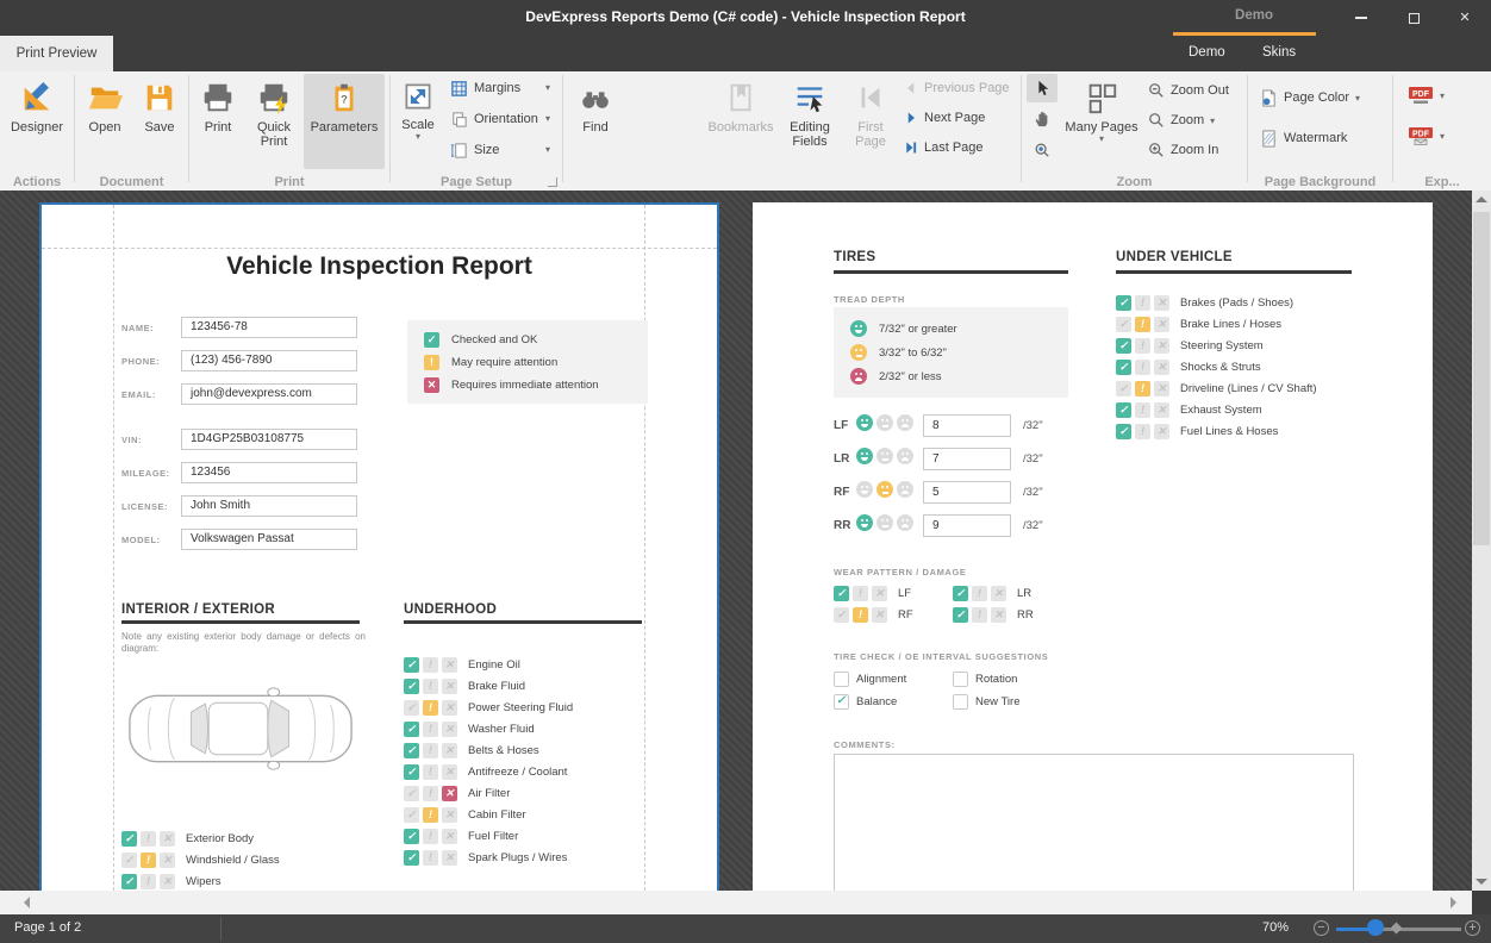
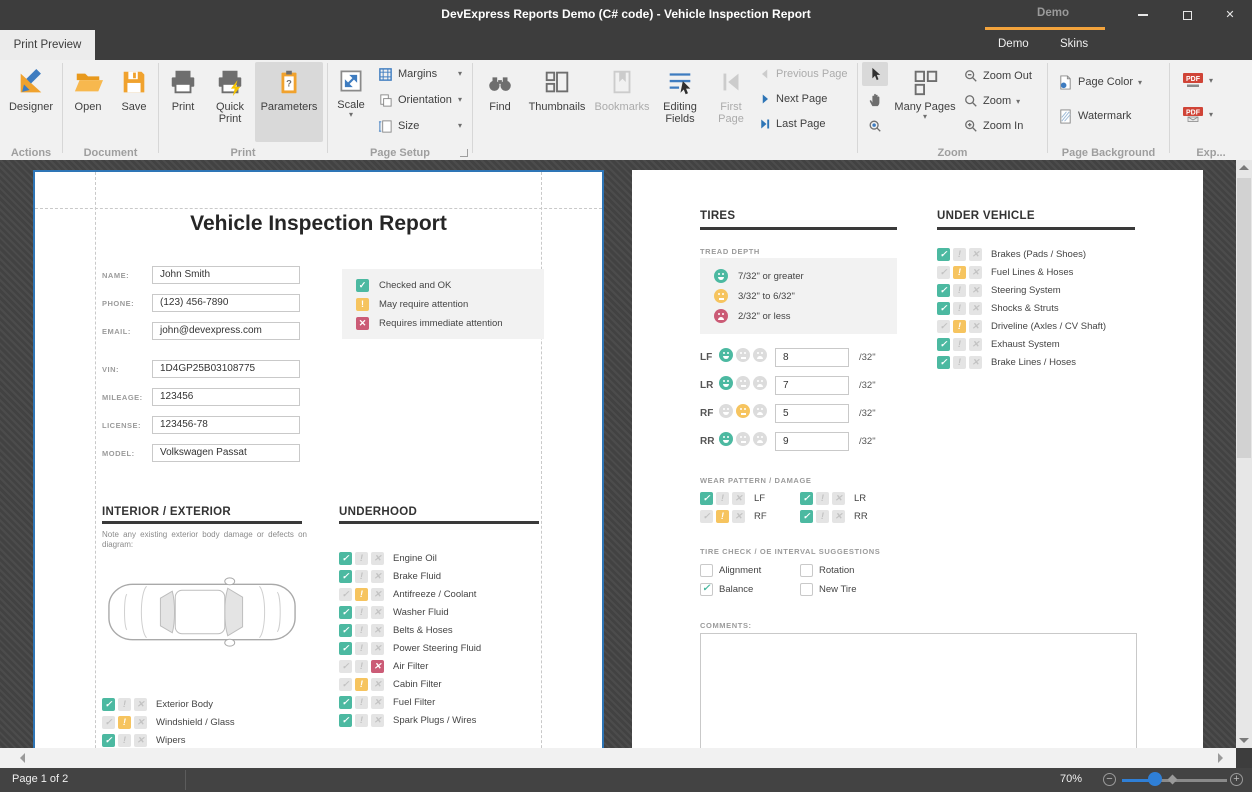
  DevExpress Reports Demo (C# code) - Vehicle Inspection Report
  Demo
  ✕
  Print Preview
  Demo
  Skins
  Designer
  Actions
  Open
  Save
  Document
  Print
  Quick Print
  ?
  Parameters
  Print
  Scale
  ▾
  Margins
  Orientation
  Size
  ▾
  ▾
  ▾
  Page Setup
  Find
+ Thumbnails
  Bookmarks
  Editing Fields
  First Page
  Previous Page
  Next Page
  Last Page
  Many Pages
  ▾
  Zoom Out
  Zoom
  ▾
  Zoom In
  Zoom
  Page Color
  ▾
  Watermark
  Page Background
  ▾
  ▾
  Exp...
  Vehicle Inspection Report
  NAME:
- 123456-78
+ John Smith
  PHONE:
  (123) 456-7890
  EMAIL:
  john@devexpress.com
  VIN:
  1D4GP25B03108775
  MILEAGE:
  123456
  LICENSE:
- John Smith
+ 123456-78
  MODEL:
  Volkswagen Passat
  Checked and OK
  May require attention
  Requires immediate attention
  INTERIOR / EXTERIOR
  Note any existing exterior body damage or defects on diagram:
  Exterior Body
  Windshield / Glass
  Wipers
  UNDERHOOD
  Engine Oil
  Brake Fluid
- Power Steering Fluid
+ Antifreeze / Coolant
  Washer Fluid
  Belts & Hoses
- Antifreeze / Coolant
+ Power Steering Fluid
  Air Filter
  Cabin Filter
  Fuel Filter
  Spark Plugs / Wires
  TIRES
  TREAD DEPTH
  7/32" or greater
  3/32" to 6/32"
  2/32" or less
  LF
  8
  /32"
  LR
  7
  /32"
  RF
  5
  /32"
  RR
  9
  /32"
  WEAR PATTERN / DAMAGE
  LF
  LR
  RF
  RR
  TIRE CHECK / OE INTERVAL SUGGESTIONS
  Alignment
  Rotation
  Balance
  New Tire
  COMMENTS:
  UNDER VEHICLE
  Brakes (Pads / Shoes)
- Brake Lines / Hoses
+ Fuel Lines & Hoses
  Steering System
  Shocks & Struts
- Driveline (Lines / CV Shaft)
+ Driveline (Axles / CV Shaft)
  Exhaust System
- Fuel Lines & Hoses
+ Brake Lines / Hoses
  Page 1 of 2
  70%
  −
  +
